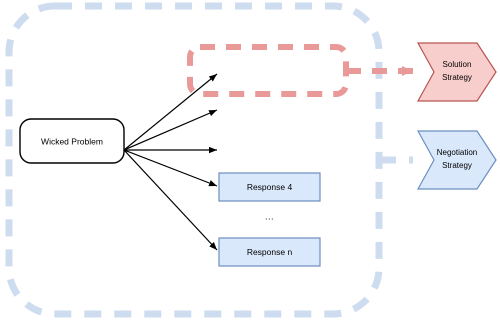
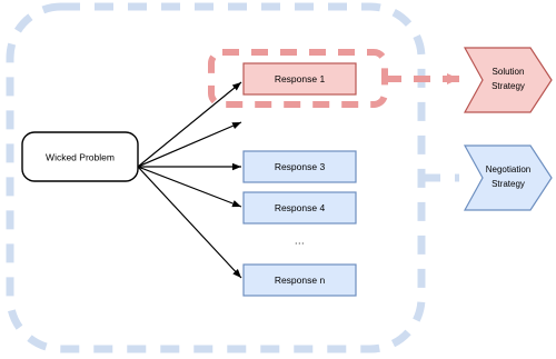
  Wicked Problem
+ Response 1
+ Response 3
  Response 4
  ...
  Response n
  Solution
  Strategy
  Negotiation
  Strategy
